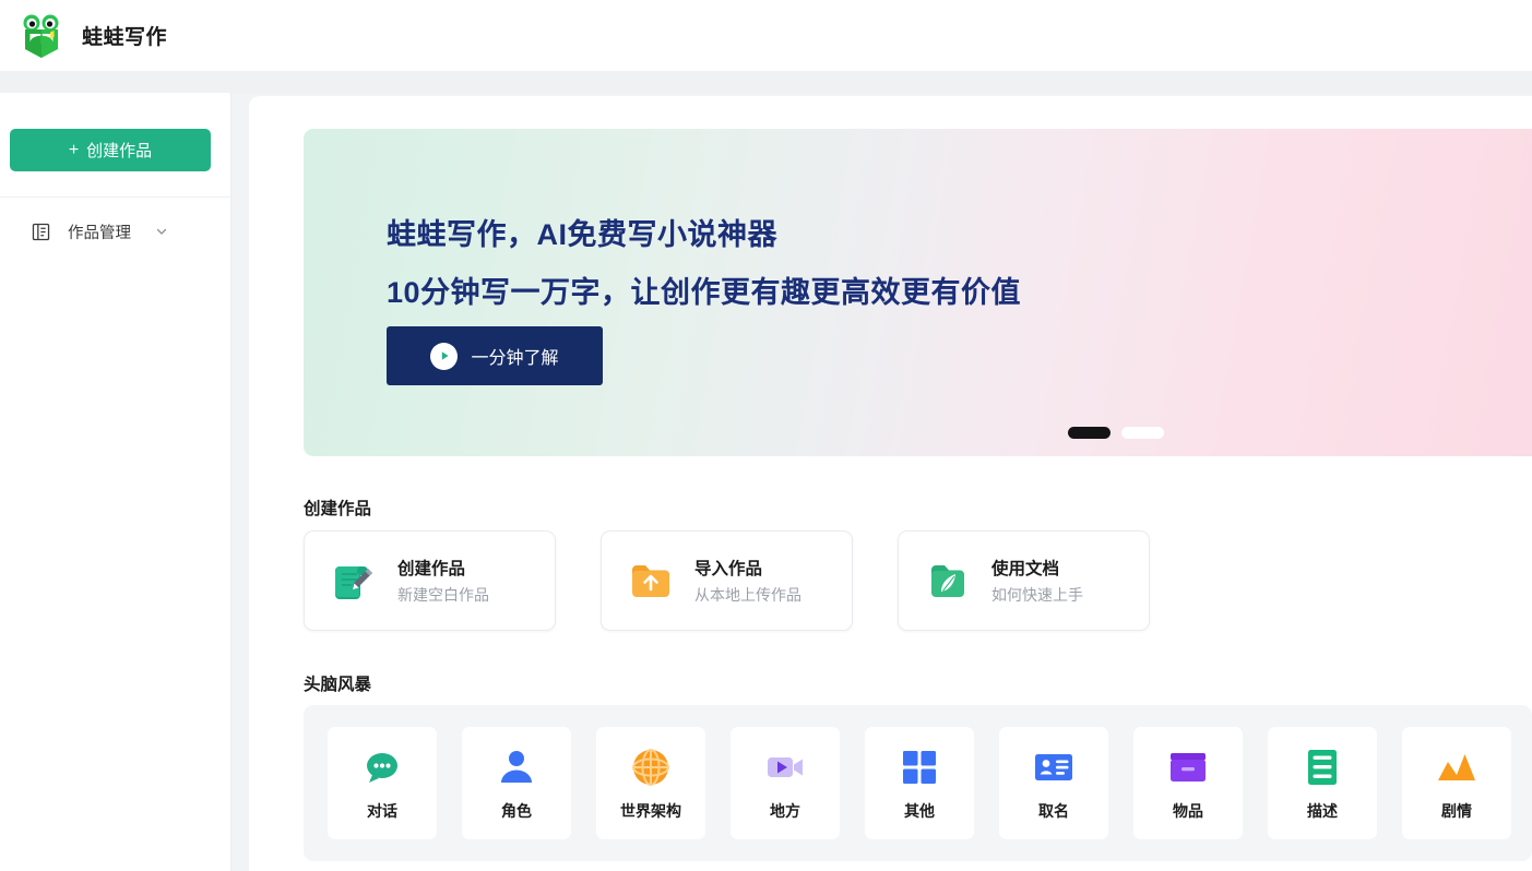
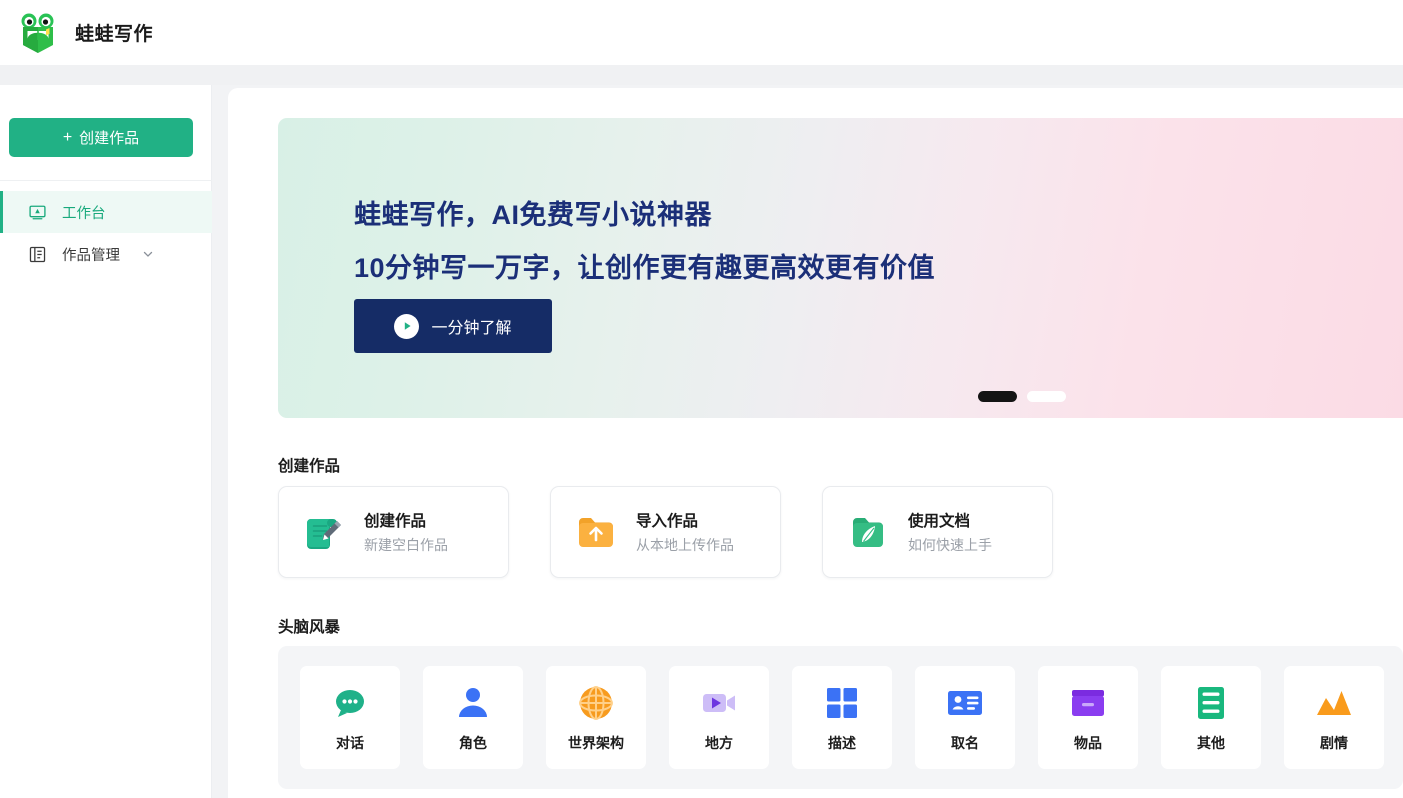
  蛙蛙写作
  +
  创建作品
+ 工作台
  作品管理
  蛙蛙写作，AI免费写小说神器
  10分钟写一万字，让创作更有趣更高效更有价值
  一分钟了解
  创建作品
  创建作品
  新建空白作品
  导入作品
  从本地上传作品
  使用文档
  如何快速上手
  头脑风暴
  对话
  角色
  世界架构
  地方
- 其他
+ 描述
  取名
  物品
- 描述
+ 其他
  剧情
